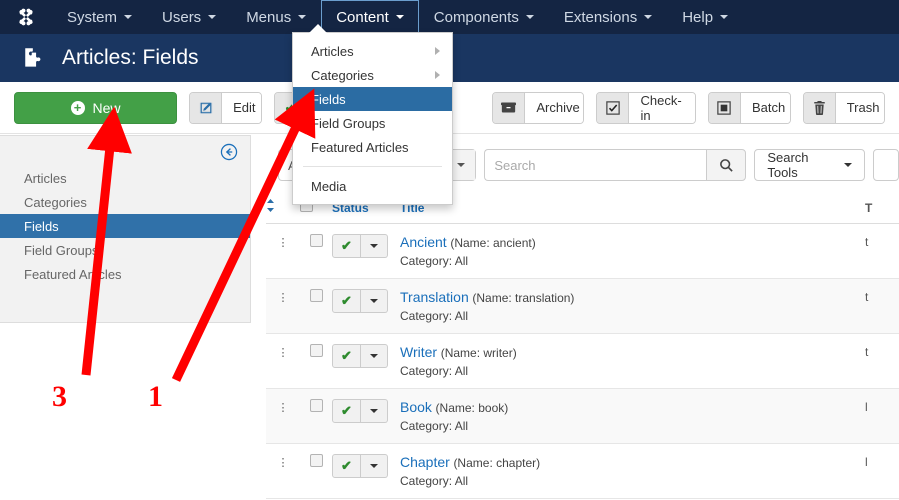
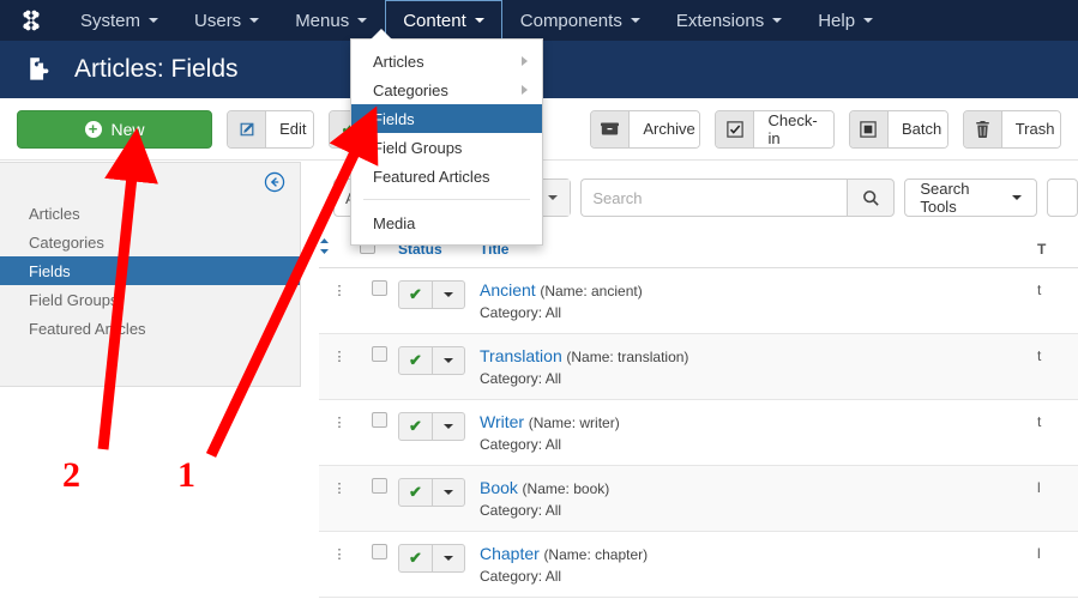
  System
  Users
  Menus
  Content
  Components
  Extensions
  Help
  Articles: Fields
  +
  New
  Edit
  ✔
  Archive
  Check-in
  Batch
  Trash
  Articles
  Categories
  Fields
  Field Group
  Featured Arcles
  Search
  Search Tools
  		Status	Title	T
  ⋮		✔	Ancient (Name: ancient) Category: All	t
  ⋮		✔	Translation (Name: translation) Category: All	t
  ⋮		✔	Writer (Name: writer) Category: All	t
  ⋮		✔	Book (Name: book) Category: All	l
  ⋮		✔	Chapter (Name: chapter) Category: All	l
  Articles
  Categories
  Fields
  Field Groups
  Featured Articles
  Media
- 3
+ 2
  1
